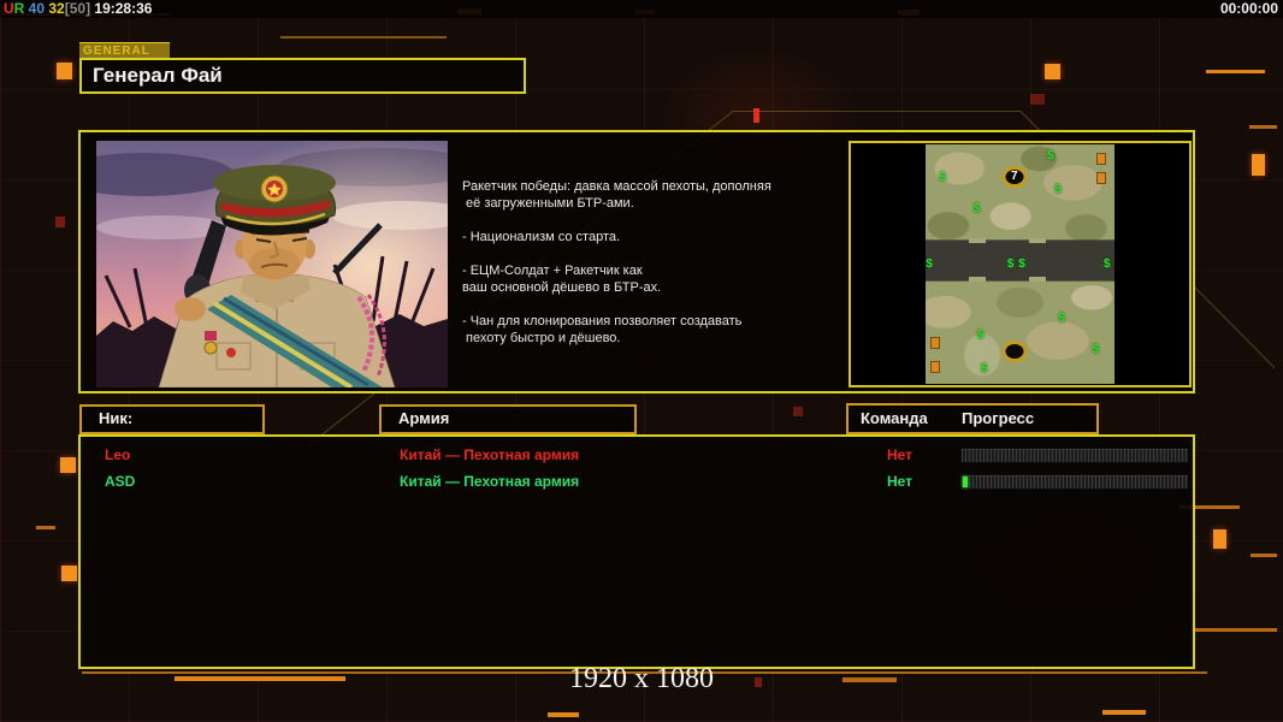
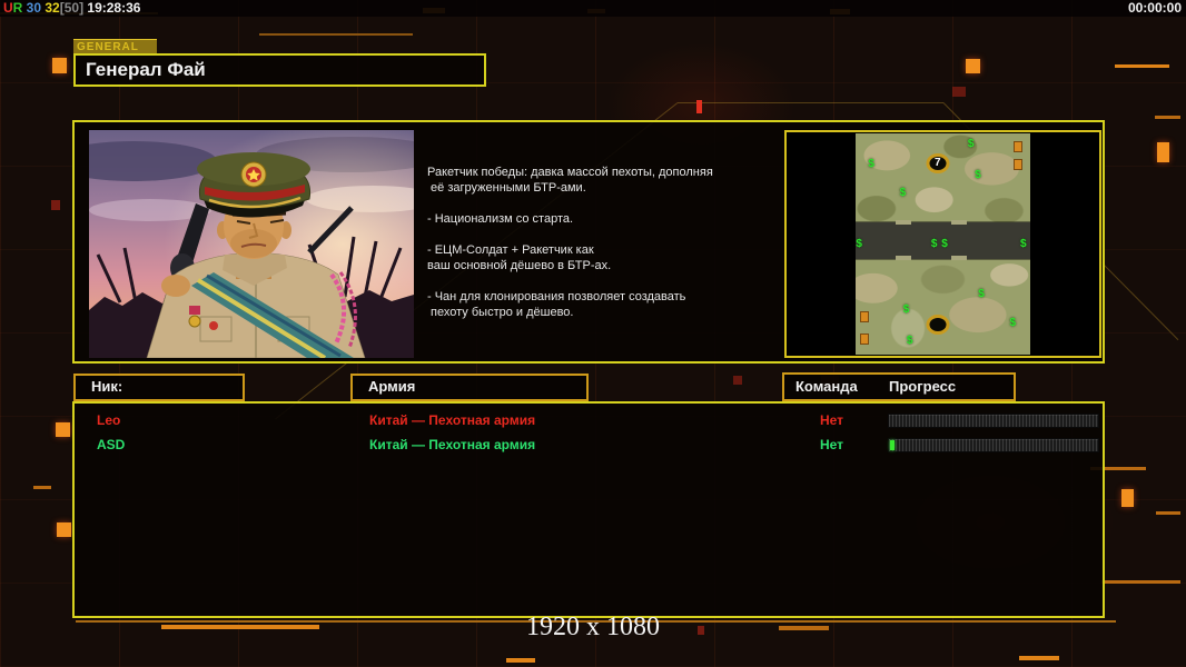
- UR 40 32[50] 19:28:36
+ UR 30 32[50] 19:28:36
  00:00:00
  GENERAL
  Генерал Фай
  Ракетчик победы: давка массой пехоты, дополняя
  её загруженными БТР-ами.
  - Национализм со старта.
  - ЕЦМ-Солдат + Ракетчик как
  ваш основной дёшево в БТР-ах.
  - Чан для клонирования позволяет создавать
  пехоту быстро и дёшево.
  7
  $
  $
  $
  $
  $
  $
  $
  $
  $
  $
  $
  $
  Ник:
  Армия
  Команда
  Прогресс
  Leo
  Китай — Пехотная армия
  Нет
  ASD
  Китай — Пехотная армия
  Нет
  1920 x 1080
